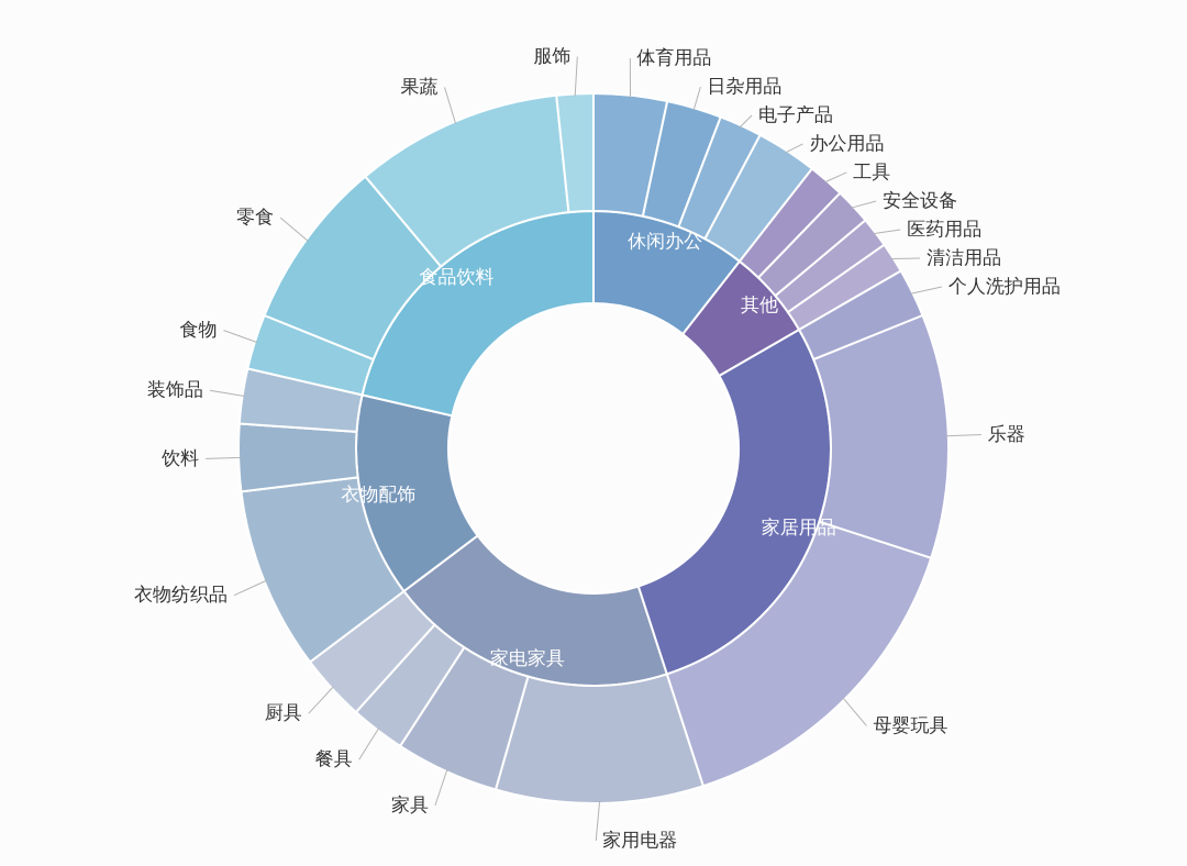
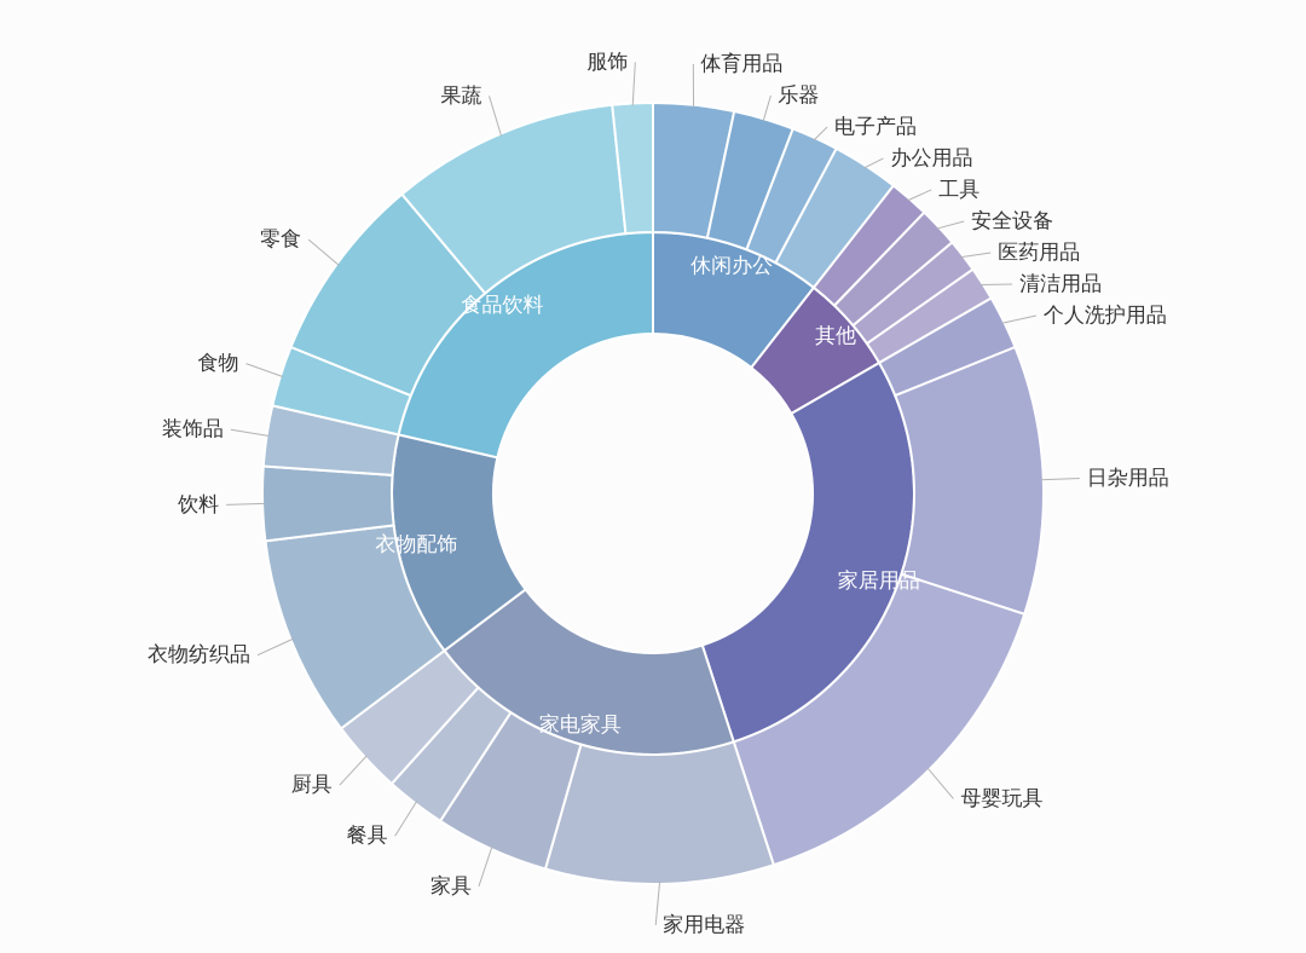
  休闲办公
  其他
  家居用品
  家电家具
  衣物配饰
  食品饮料
  体育用品
- 日杂用品
+ 乐器
  电子产品
  办公用品
  工具
  安全设备
  医药用品
  清洁用品
  个人洗护用品
- 乐器
+ 日杂用品
  母婴玩具
  家用电器
  家具
  餐具
  厨具
  衣物纺织品
  饮料
  装饰品
  食物
  零食
  果蔬
  服饰
